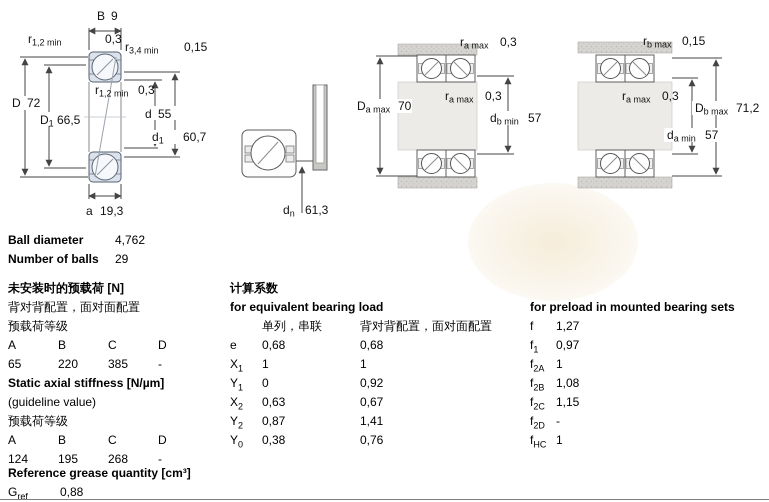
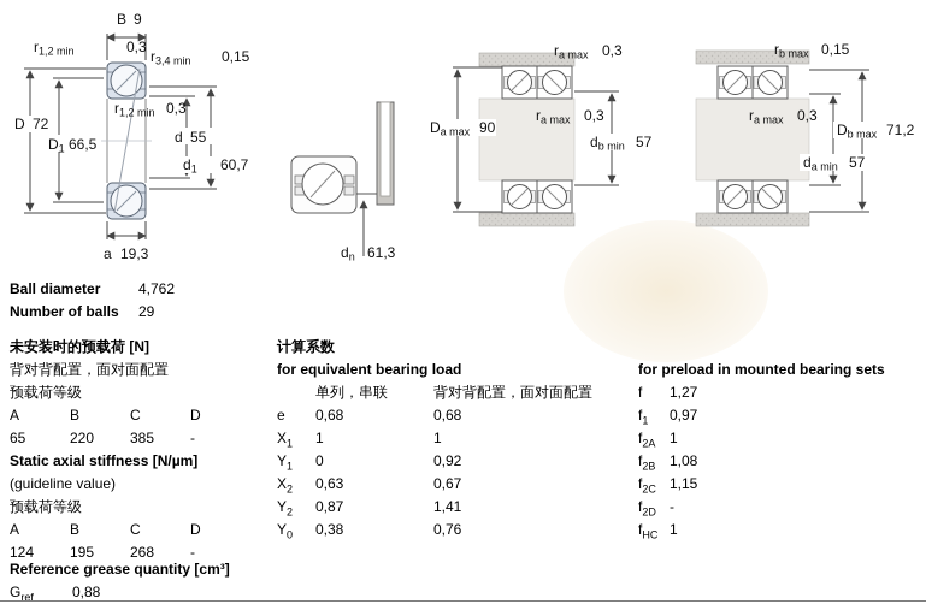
  B 9
  r1,2 min 0,3
  r3,4 min 0,15
  D 72
  D1 66,5
  r1,2 min 0,3
  d 55
  d1 60,7
  a 19,3
  dn 61,3
  ra max 0,3
- Da max 70
+ Da max 90
  ra max 0,3
  db min 57
  rb max 0,15
  ra max 0,3
  Db max 71,2
  da min 57
  Ball diameter 4,762
  Number of balls 29
  未安装时的预载荷 [N]
  背对背配置，面对面配置
  预载荷等级
  A B C D
  65 220 385 -
  Static axial stiffness [N/µm]
  (guideline value)
  预载荷等级
  A B C D
  124 195 268 -
  Reference grease quantity [cm³]
  Gref 0,88
  计算系数
  for equivalent bearing load
  单列，串联 背对背配置，面对面配置
  e 0,68 0,68
  X1 1 1
  Y1 0 0,92
  X2 0,63 0,67
  Y2 0,87 1,41
  Y0 0,38 0,76
  for preload in mounted bearing sets
  f 1,27
  f1 0,97
  f2A 1
  f2B 1,08
  f2C 1,15
  f2D -
  fHC 1
